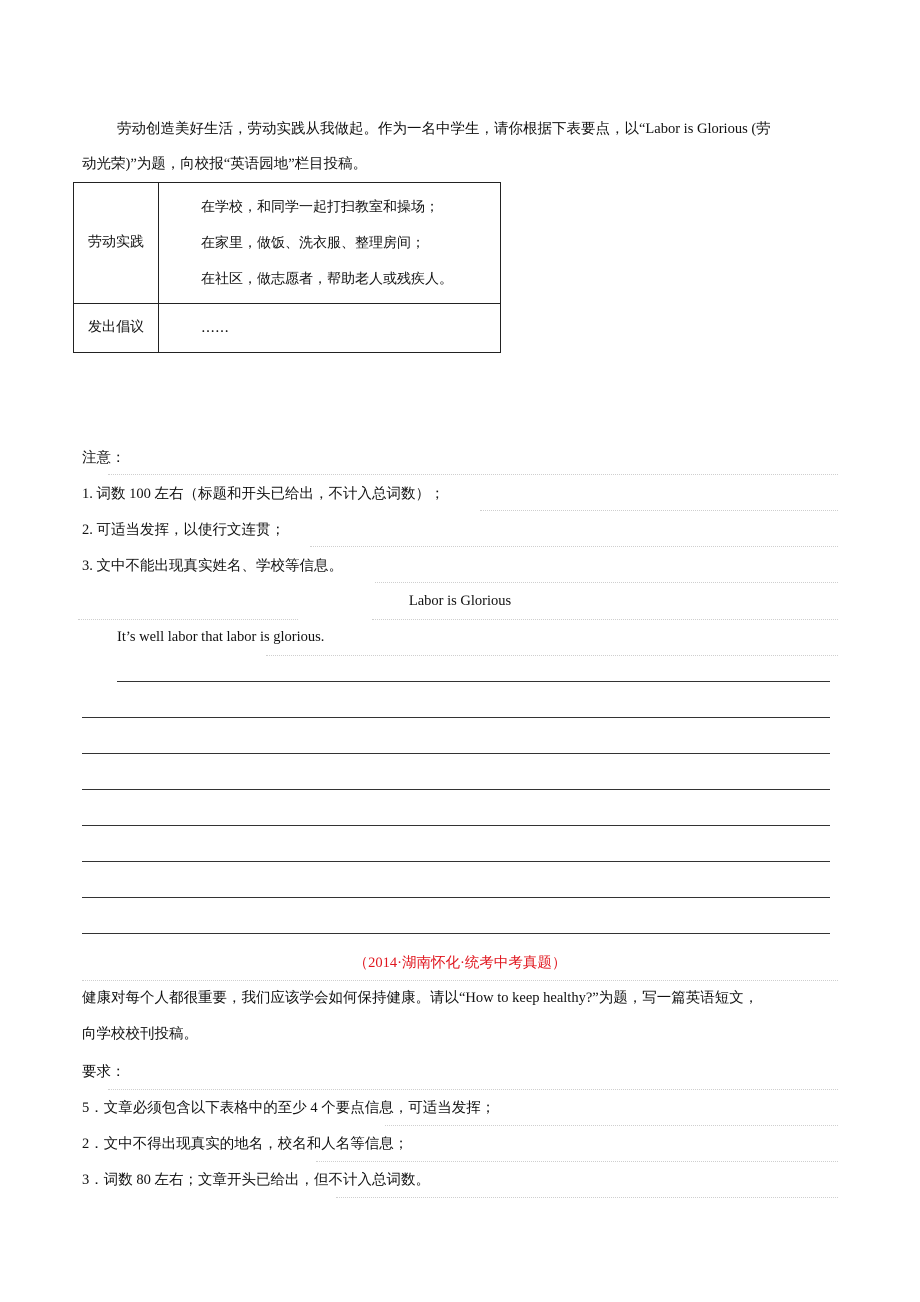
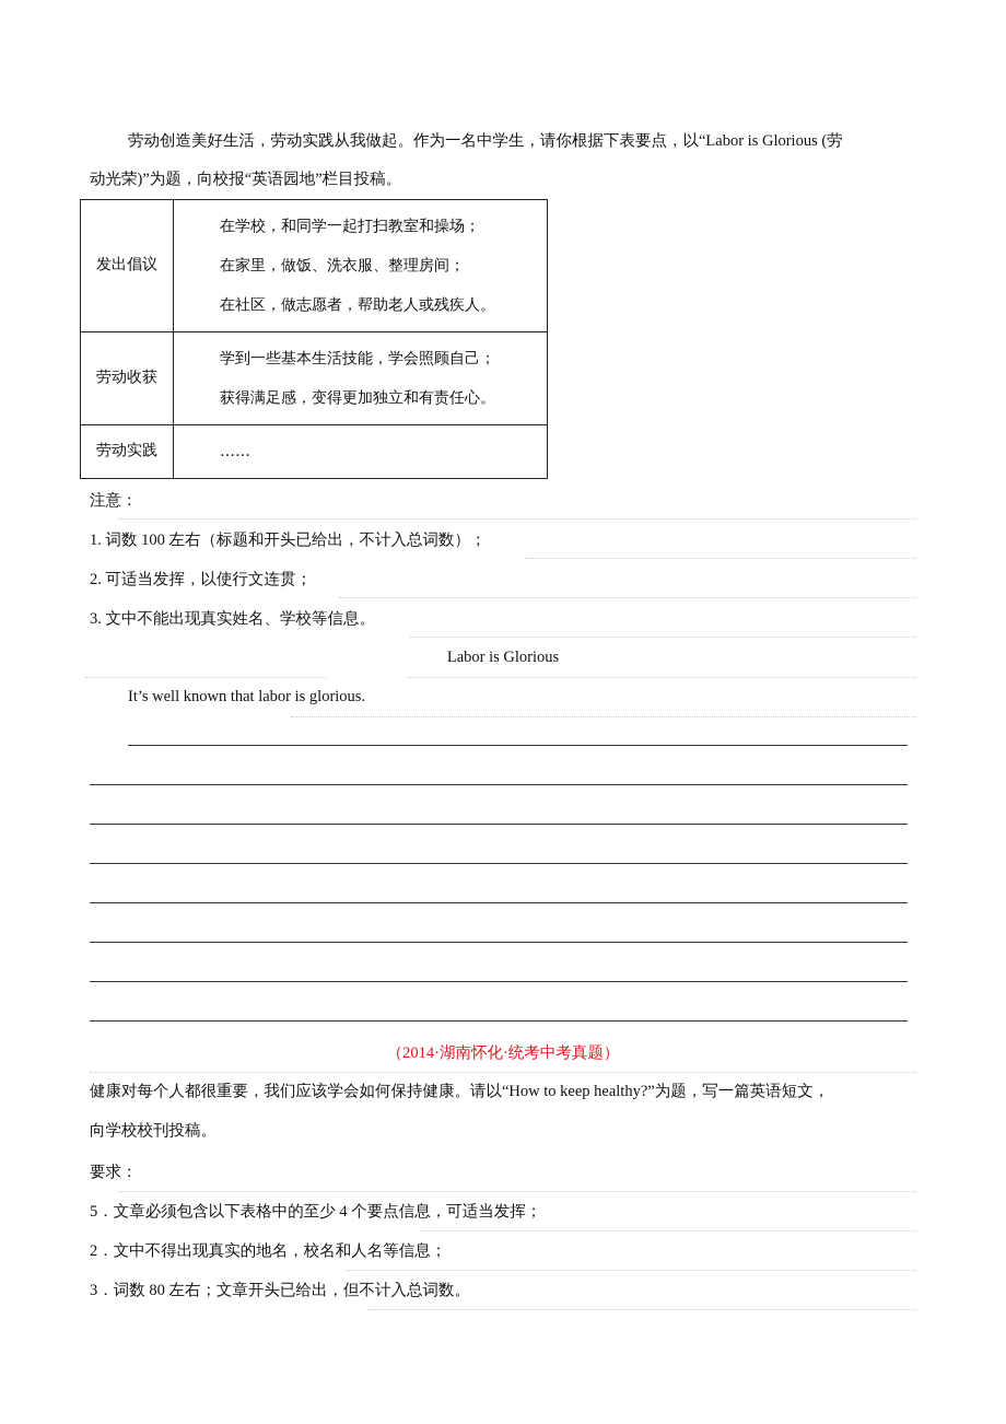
  劳动创造美好生活，劳动实践从我做起。作为一名中学生，请你根据下表要点，以“Labor is Glorious (劳
  动光荣)”为题，向校报“英语园地”栏目投稿。
- 劳动实践	在学校，和同学一起打扫教室和操场； 在家里，做饭、洗衣服、整理房间； 在社区，做志愿者，帮助老人或残疾人。
+ 发出倡议	在学校，和同学一起打扫教室和操场； 在家里，做饭、洗衣服、整理房间； 在社区，做志愿者，帮助老人或残疾人。
+ 劳动收获	学到一些基本生活技能，学会照顾自己； 获得满足感，变得更加独立和有责任心。
- 发出倡议	……
+ 劳动实践	……
  注意：
  1. 词数 100 左右（标题和开头已给出，不计入总词数）；
  2. 可适当发挥，以使行文连贯；
  3. 文中不能出现真实姓名、学校等信息。
  Labor is Glorious
- It’s well labor that labor is glorious.
+ It’s well known that labor is glorious.
  （2014·湖南怀化·统考中考真题）
  健康对每个人都很重要，我们应该学会如何保持健康。请以“How to keep healthy?”为题，写一篇英语短文，
  向学校校刊投稿。
  要求：
  5．文章必须包含以下表格中的至少 4 个要点信息，可适当发挥；
  2．文中不得出现真实的地名，校名和人名等信息；
  3．词数 80 左右；文章开头已给出，但不计入总词数。
